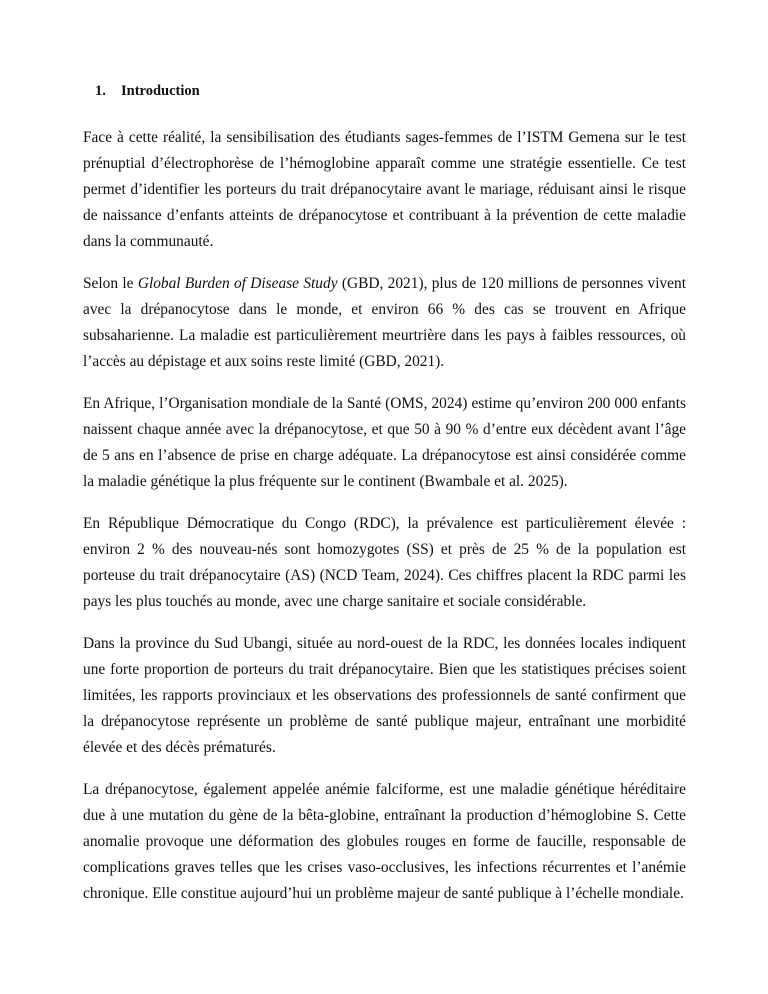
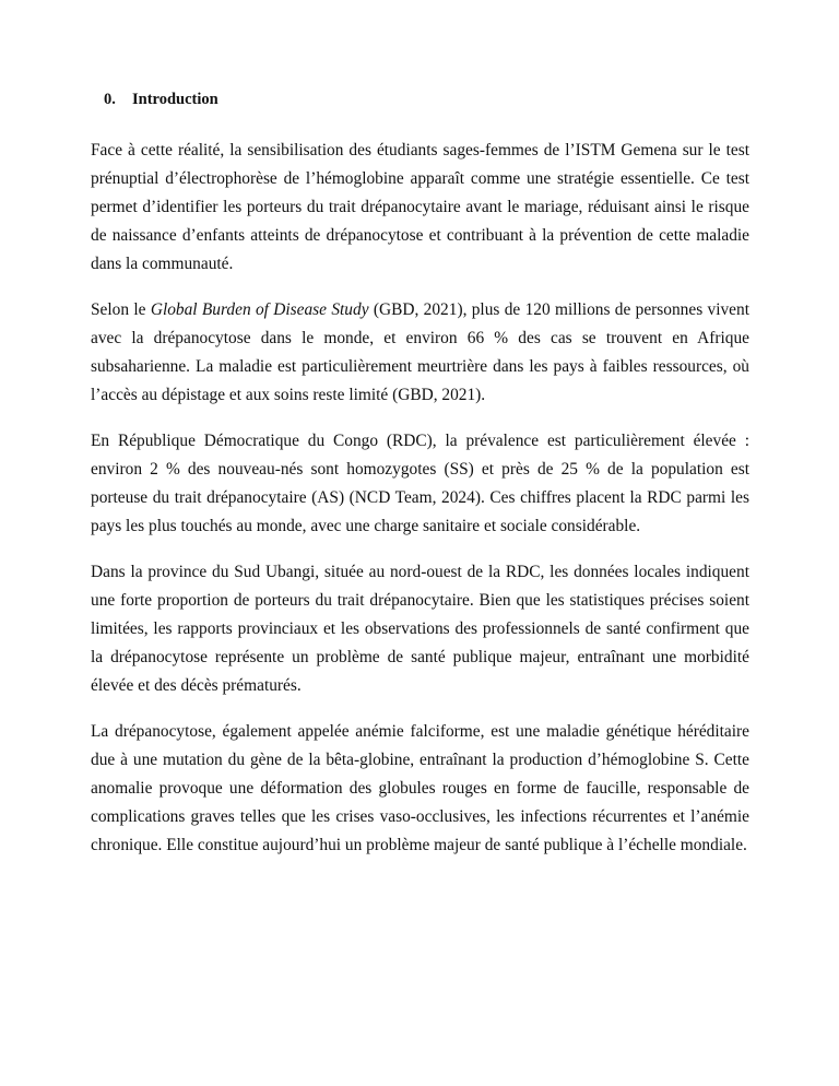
- 1.
+ 0.
  Introduction
  Face à cette réalité, la sensibilisation des étudiants sages-femmes de l’ISTM Gemena sur le test prénuptial d’électrophorèse de l’hémoglobine apparaît comme une stratégie essentielle. Ce test permet d’identifier les porteurs du trait drépanocytaire avant le mariage, réduisant ainsi le risque de naissance d’enfants atteints de drépanocytose et contribuant à la prévention de cette maladie dans la communauté.
  Selon le Global Burden of Disease Study (GBD, 2021), plus de 120 millions de personnes vivent avec la drépanocytose dans le monde, et environ 66 % des cas se trouvent en Afrique subsaharienne. La maladie est particulièrement meurtrière dans les pays à faibles ressources, où l’accès au dépistage et aux soins reste limité (GBD, 2021).
- En Afrique, l’Organisation mondiale de la Santé (OMS, 2024) estime qu’environ 200 000 enfants naissent chaque année avec la drépanocytose, et que 50 à 90 % d’entre eux décèdent avant l’âge de 5 ans en l’absence de prise en charge adéquate. La drépanocytose est ainsi considérée comme la maladie génétique la plus fréquente sur le continent (Bwambale et al. 2025).
  En République Démocratique du Congo (RDC), la prévalence est particulièrement élevée : environ 2 % des nouveau-nés sont homozygotes (SS) et près de 25 % de la population est porteuse du trait drépanocytaire (AS) (NCD Team, 2024). Ces chiffres placent la RDC parmi les pays les plus touchés au monde, avec une charge sanitaire et sociale considérable.
  Dans la province du Sud Ubangi, située au nord-ouest de la RDC, les données locales indiquent une forte proportion de porteurs du trait drépanocytaire. Bien que les statistiques précises soient limitées, les rapports provinciaux et les observations des professionnels de santé confirment que la drépanocytose représente un problème de santé publique majeur, entraînant une morbidité élevée et des décès prématurés.
  La drépanocytose, également appelée anémie falciforme, est une maladie génétique héréditaire due à une mutation du gène de la bêta-globine, entraînant la production d’hémoglobine S. Cette anomalie provoque une déformation des globules rouges en forme de faucille, responsable de complications graves telles que les crises vaso-occlusives, les infections récurrentes et l’anémie chronique. Elle constitue aujourd’hui un problème majeur de santé publique à l’échelle mondiale.
